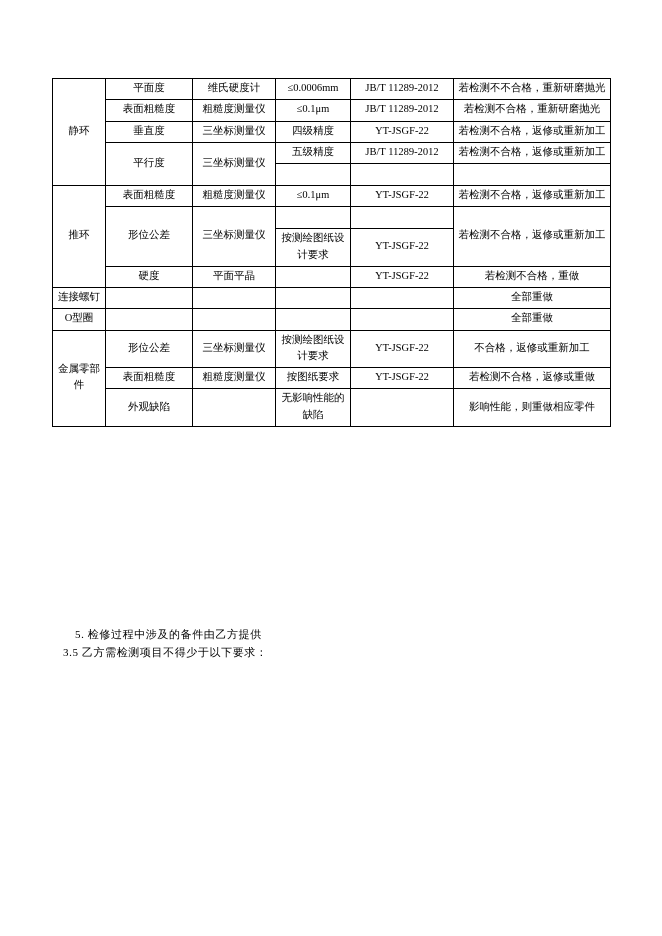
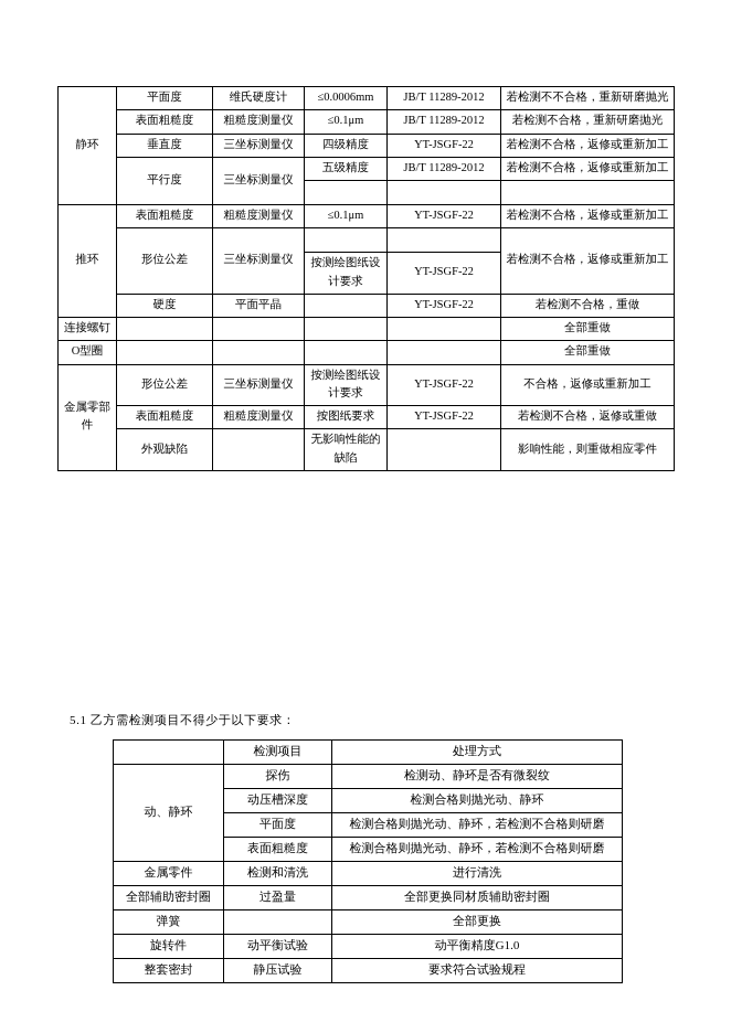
  静环	平面度	维氏硬度计	≤0.0006mm	JB/T 11289-2012	若检测不不合格，重新研磨抛光
  表面粗糙度	粗糙度测量仪	≤0.1μm	JB/T 11289-2012	若检测不合格，重新研磨抛光
  垂直度	三坐标测量仪	四级精度	YT-JSGF-22	若检测不合格，返修或重新加工
  平行度	三坐标测量仪	五级精度	JB/T 11289-2012	若检测不合格，返修或重新加工
  推环	表面粗糙度	粗糙度测量仪	≤0.1μm	YT-JSGF-22	若检测不合格，返修或重新加工
  形位公差	三坐标测量仪			若检测不合格，返修或重新加工
  按测绘图纸设计要求	YT-JSGF-22
  硬度	平面平晶		YT-JSGF-22	若检测不合格，重做
  连接螺钉					全部重做
  O型圈					全部重做
  金属零部件	形位公差	三坐标测量仪	按测绘图纸设计要求	YT-JSGF-22	不合格，返修或重新加工
  表面粗糙度	粗糙度测量仪	按图纸要求	YT-JSGF-22	若检测不合格，返修或重做
  外观缺陷		无影响性能的缺陷		影响性能，则重做相应零件
- 5. 检修过程中涉及的备件由乙方提供
- 3.5 乙方需检测项目不得少于以下要求：
+ 5.1 乙方需检测项目不得少于以下要求：
+ 	检测项目	处理方式
+ 动、静环	探伤	检测动、静环是否有微裂纹
+ 动压槽深度	检测合格则抛光动、静环
+ 平面度	检测合格则抛光动、静环，若检测不合格则研磨
+ 表面粗糙度	检测合格则抛光动、静环，若检测不合格则研磨
+ 金属零件	检测和清洗	进行清洗
+ 全部辅助密封圈	过盈量	全部更换同材质辅助密封圈
+ 弹簧		全部更换
+ 旋转件	动平衡试验	动平衡精度G1.0
+ 整套密封	静压试验	要求符合试验规程
